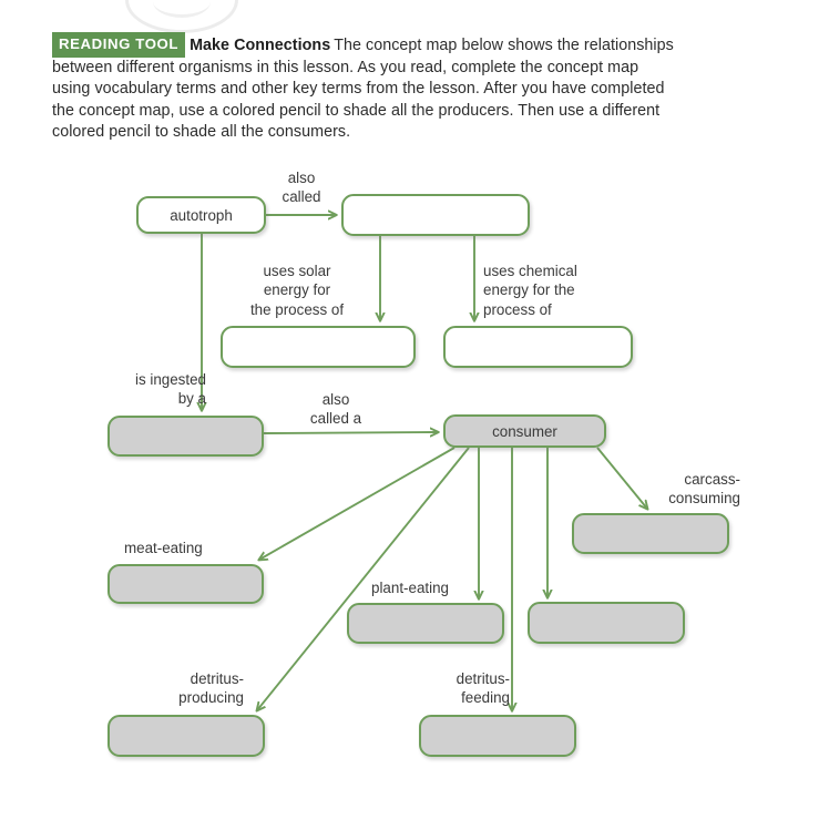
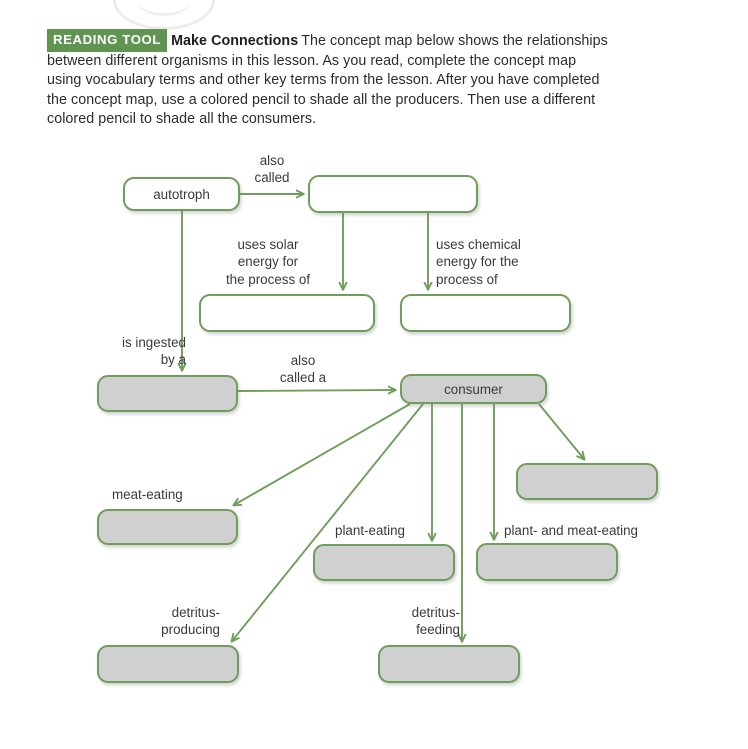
  READING TOOL Make Connections The concept map below shows the relationships between different organisms in this lesson. As you read, complete the concept map using vocabulary terms and other key terms from the lesson. After you have completed the concept map, use a colored pencil to shade all the producers. Then use a different colored pencil to shade all the consumers.
  autotroph
  consumer
  also
  called
  uses solar
  energy for
  the process of
  uses chemical
  energy for the
  process of
  is ingested
  by a
  also
  called a
- carcass-
- consuming
  meat-eating
  plant-eating
+ plant- and meat-eating
  detritus-
  producing
  detritus-
  feeding
